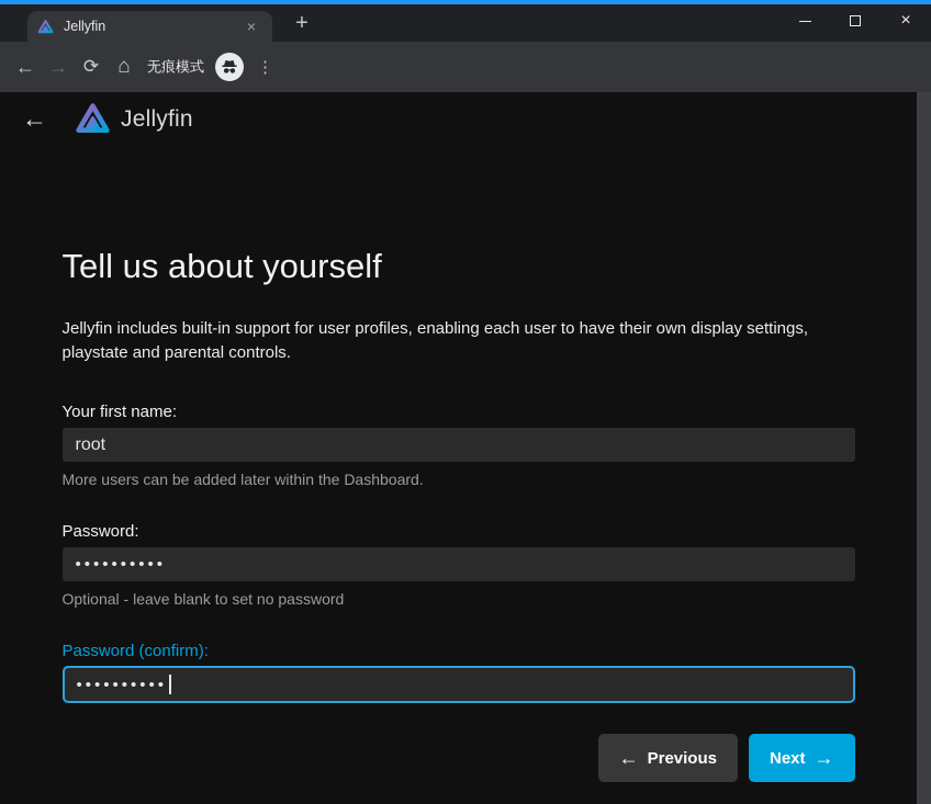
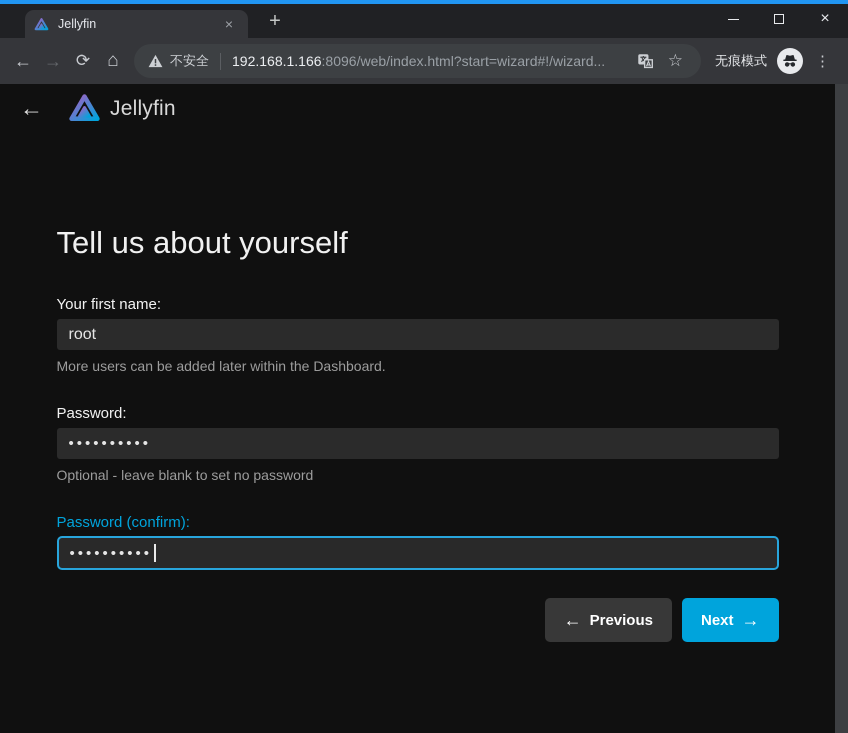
  Jellyfin
  ×
  +
  ×
  ←
  →
  ⟳
  ⌂
+ 不安全
+ 192.168.1.166:8096/web/index.html?start=wizard#!/wizard...
+ ☆
  无痕模式
  ⋮
  ←
  Jellyfin
  Tell us about yourself
- Jellyfin includes built-in support for user profiles, enabling each user to have their own display settings, playstate and parental controls.
  Your first name:
  root
  More users can be added later within the Dashboard.
  Password:
  ••••••••••
  Optional - leave blank to set no password
  Password (confirm):
  ••••••••••
  ←
  Previous
  Next
  →
